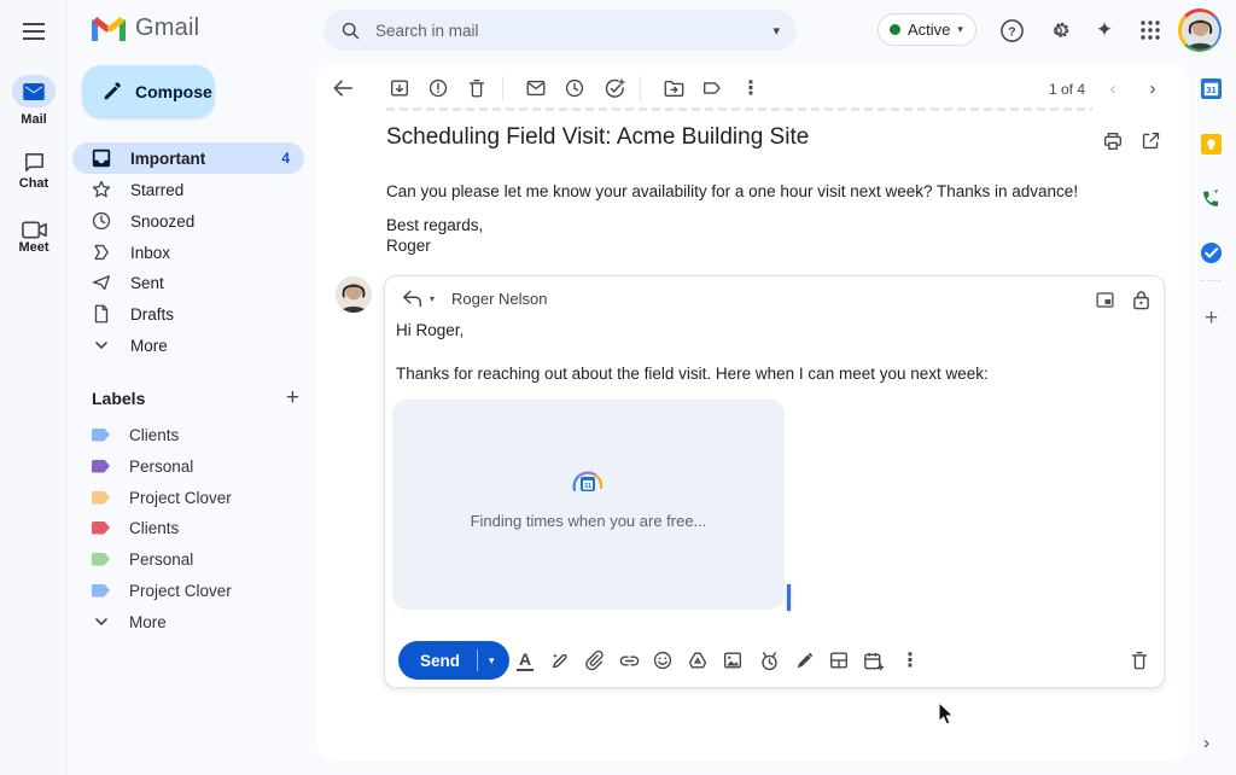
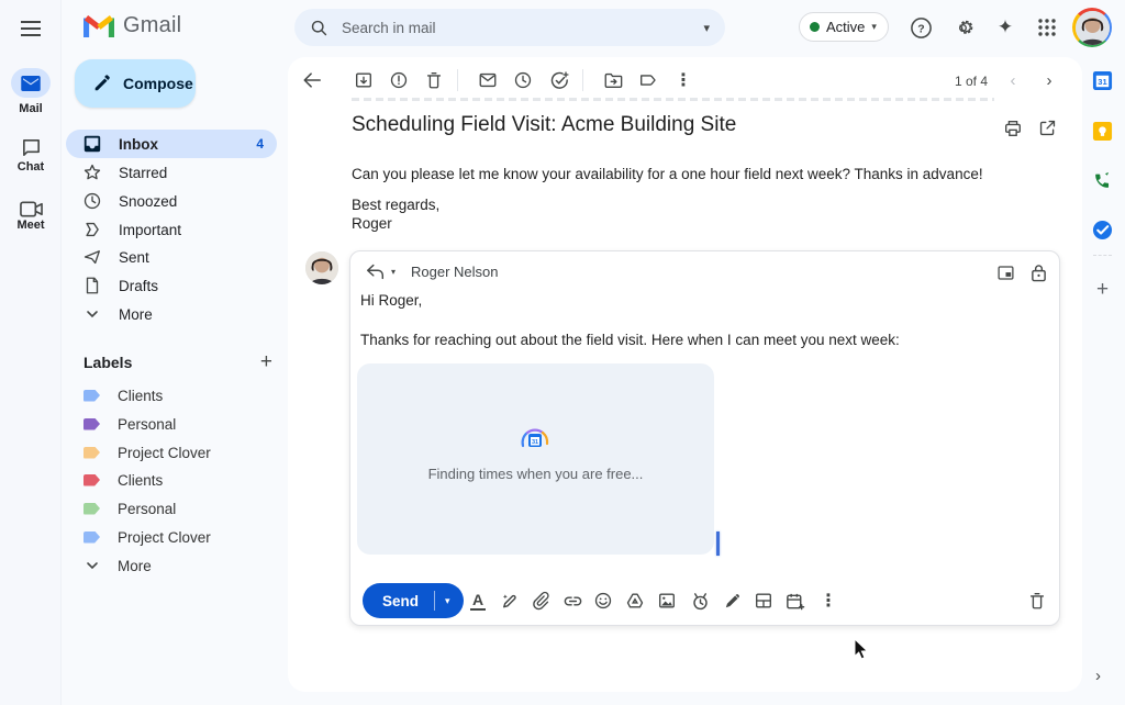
  Mail
  Chat
  Meet
  Gmail
  Compose
- Important
+ Inbox
  4
  Starred
  Snoozed
- Inbox
+ Important
  Sent
  Drafts
  More
  Labels
  +
  Clients
  Personal
  Project Clover
  Clients
  Personal
  Project Clover
  More
  Search in mail
  ▾
  Active
  ▾
  ?
  ✦
  ⋮
  1 of 4
  ‹
  ›
  Scheduling Field Visit: Acme Building Site
- Can you please let me know your availability for a one hour visit next week? Thanks in advance!
+ Can you please let me know your availability for a one hour field next week? Thanks in advance!
  Best regards,
  Roger
  ▾
  Roger Nelson
  Hi Roger,
  Thanks for reaching out about the field visit. Here when I can meet you next week:
  Finding times when you are free...
  Send
  ▾
  A
  ⋮
  31
  +
  ›
